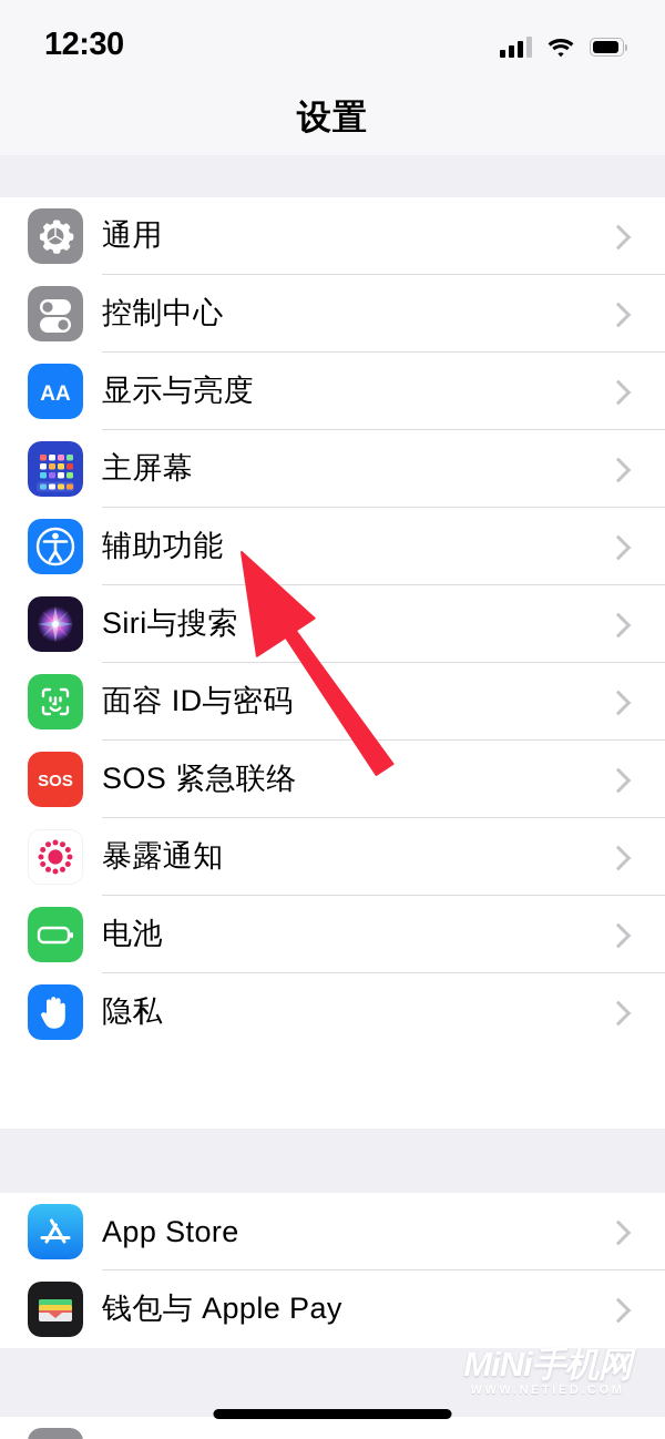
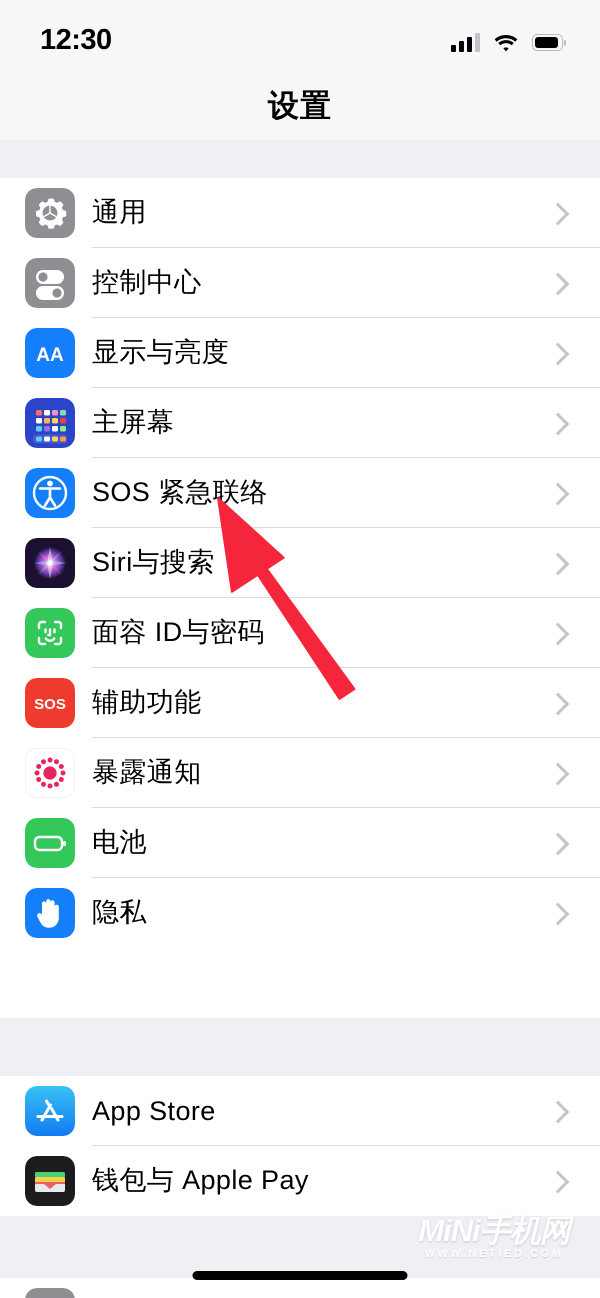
  12:30
  设置
  通用
  控制中心
  AA
  显示与亮度
  主屏幕
- 辅助功能
+ SOS 紧急联络
  Siri与搜索
  面容 ID与密码
  SOS
- SOS 紧急联络
+ 辅助功能
  暴露通知
  电池
  隐私
  App Store
  钱包与 Apple Pay
  MiNi手机网
  WWW.NETIED.COM
